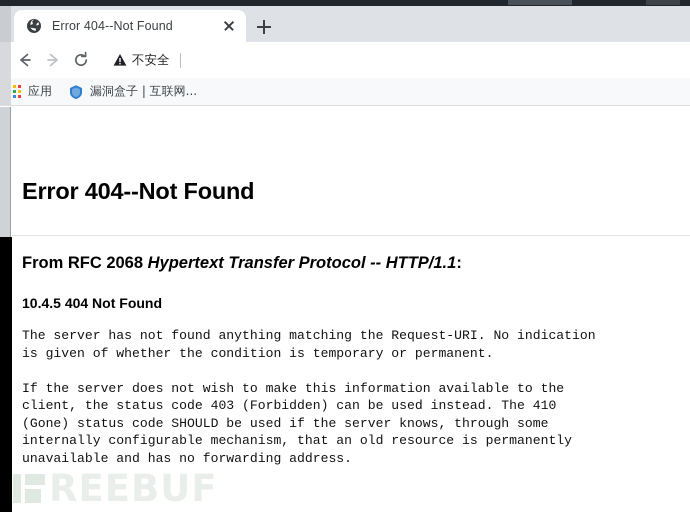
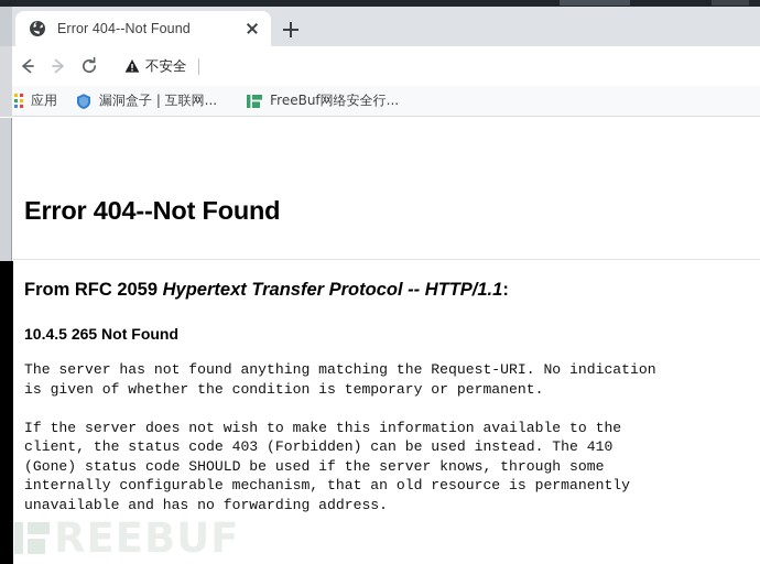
  Error 404--Not Found
  不安全
  应用
  漏洞盒子 | 互联网...
+ FreeBuf网络安全行...
  Error 404--Not Found
- From RFC 2068 Hypertext Transfer Protocol -- HTTP/1.1:
+ From RFC 2059 Hypertext Transfer Protocol -- HTTP/1.1:
- 10.4.5 404 Not Found
+ 10.4.5 265 Not Found
  The server has not found anything matching the Request-URI. No indication
  is given of whether the condition is temporary or permanent.
  If the server does not wish to make this information available to the
  client, the status code 403 (Forbidden) can be used instead. The 410
  (Gone) status code SHOULD be used if the server knows, through some
  internally configurable mechanism, that an old resource is permanently
  unavailable and has no forwarding address.
